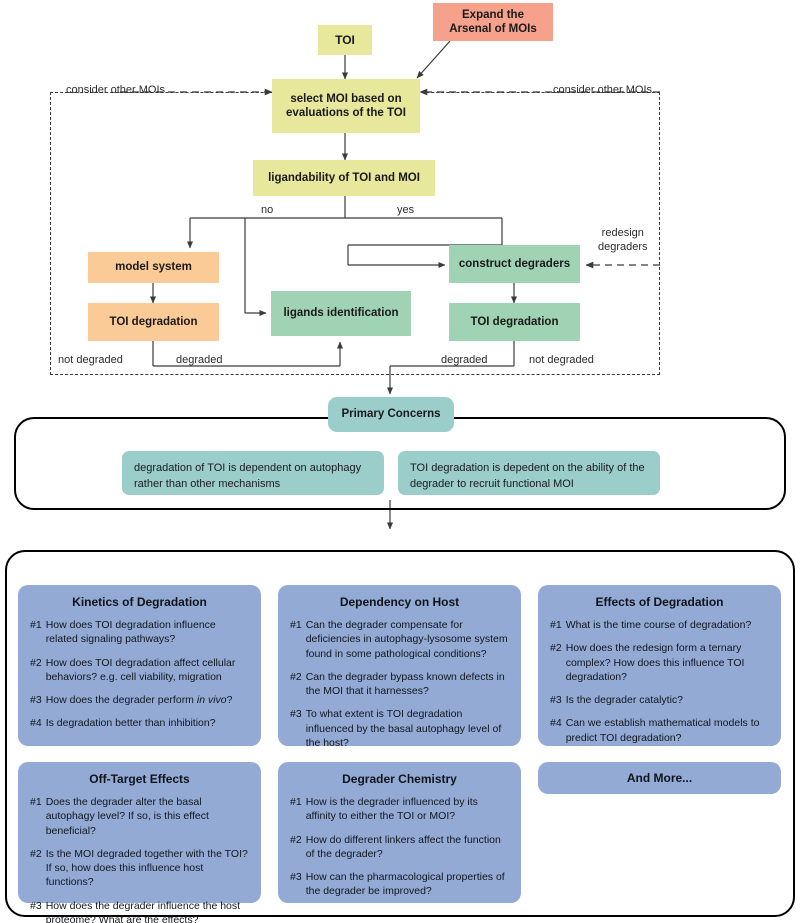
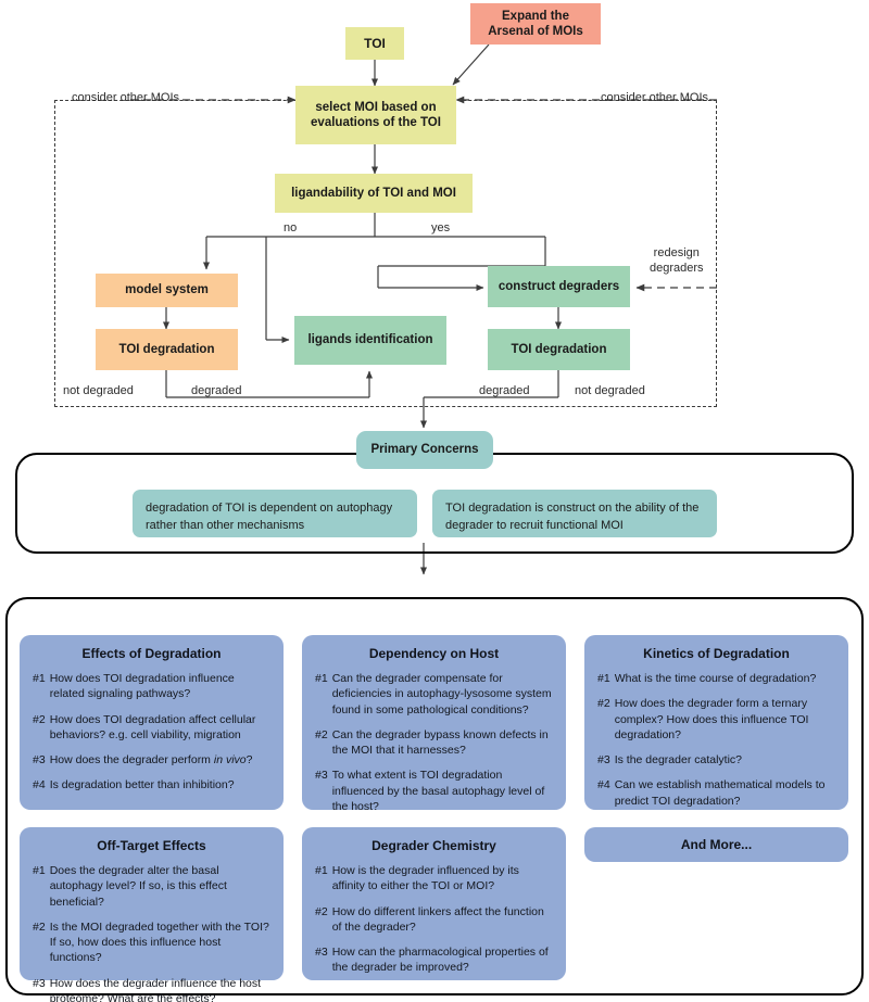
  TOI
  Expand the
  Arsenal of MOIs
  select MOI based on
  evaluations of the TOI
  ligandability of TOI and MOI
  model system
  TOI degradation
  ligands identification
  construct degraders
  TOI degradation
  consider other MOIs
  consider other MOIs
  no
  yes
  redesign
  degraders
  not degraded
  degraded
  degraded
  not degraded
  Primary Concerns
  degradation of TOI is dependent on autophagy rather than other mechanisms
- TOI degradation is depedent on the ability of the degrader to recruit functional MOI
+ TOI degradation is construct on the ability of the degrader to recruit functional MOI
- Kinetics of Degradation
+ Effects of Degradation
  #1
  How does TOI degradation influence related signaling pathways?
  #2
  How does TOI degradation affect cellular behaviors? e.g. cell viability, migration
  #3
  How does the degrader perform in vivo?
  #4
  Is degradation better than inhibition?
  Dependency on Host
  #1
  Can the degrader compensate for deficiencies in autophagy-lysosome system found in some pathological conditions?
  #2
  Can the degrader bypass known defects in the MOI that it harnesses?
  #3
  To what extent is TOI degradation influenced by the basal autophagy level of the host?
- Effects of Degradation
+ Kinetics of Degradation
  #1
  What is the time course of degradation?
  #2
- How does the redesign form a ternary complex? How does this influence TOI degradation?
+ How does the degrader form a ternary complex? How does this influence TOI degradation?
  #3
  Is the degrader catalytic?
  #4
  Can we establish mathematical models to predict TOI degradation?
  Off-Target Effects
  #1
  Does the degrader alter the basal autophagy level? If so, is this effect beneficial?
  #2
  Is the MOI degraded together with the TOI? If so, how does this influence host functions?
  #3
  How does the degrader influence the host proteome? What are the effects?
  Degrader Chemistry
  #1
  How is the degrader influenced by its affinity to either the TOI or MOI?
  #2
  How do different linkers affect the function of the degrader?
  #3
  How can the pharmacological properties of the degrader be improved?
  And More...
